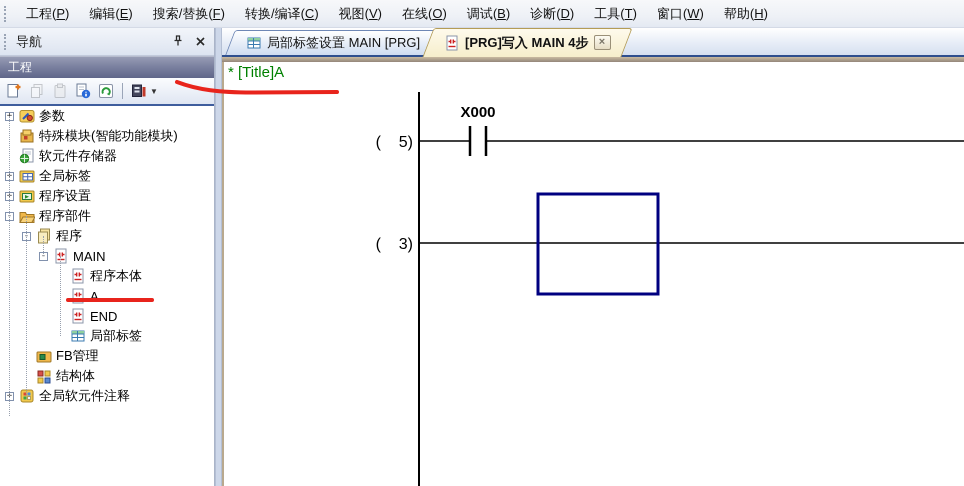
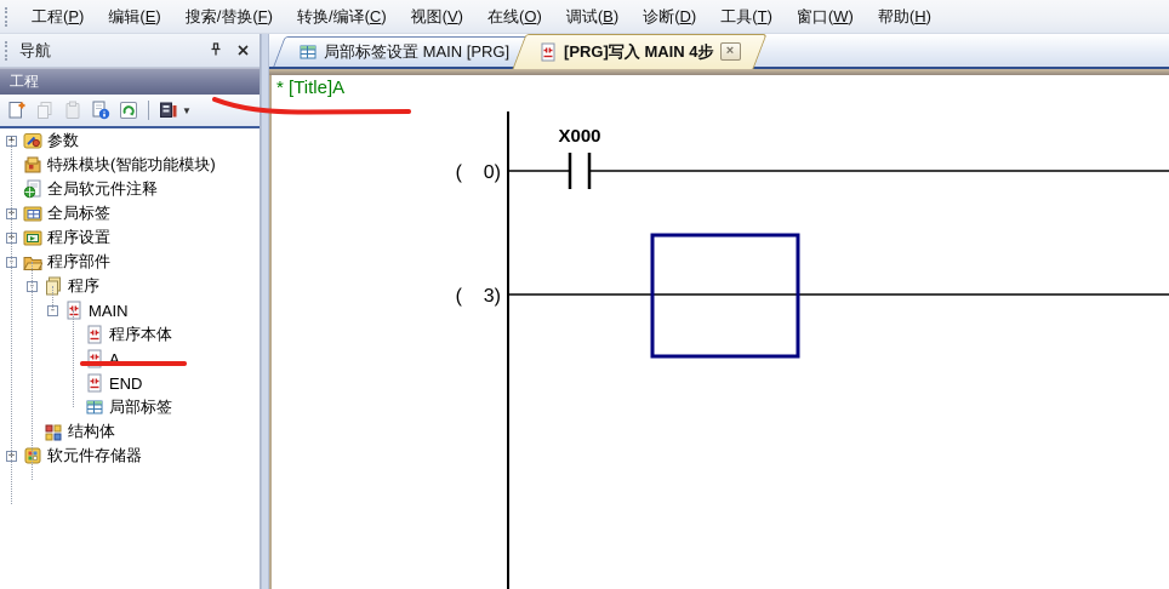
  工程(P)
  编辑(E)
  搜索/替换(F)
  转换/编译(C)
  视图(V)
  在线(O)
  调试(B)
  诊断(D)
  工具(T)
  窗口(W)
  帮助(H)
  导航
  工程
  ▼
  +
  参数
  特殊模块(智能功能模块)
- 软元件存储器
+ 全局软元件注释
  +
  全局标签
  +
  程序设置
  -
  程序部件
  -
  程序
  -
  MAIN
  程序本体
  A
  END
  局部标签
- FB管理
  结构体
  +
- 全局软元件注释
+ 软元件存储器
  局部标签设置 MAIN [PRG]
  [PRG]写入 MAIN 4步
  ×
  * [Title]A
- ( 5)
+ ( 0)
  X000
  ( 3)
